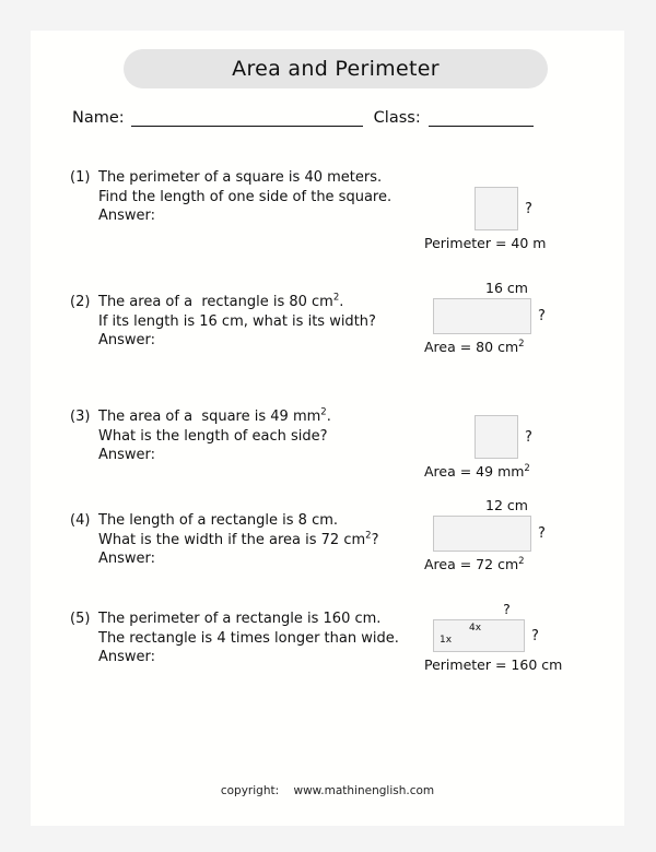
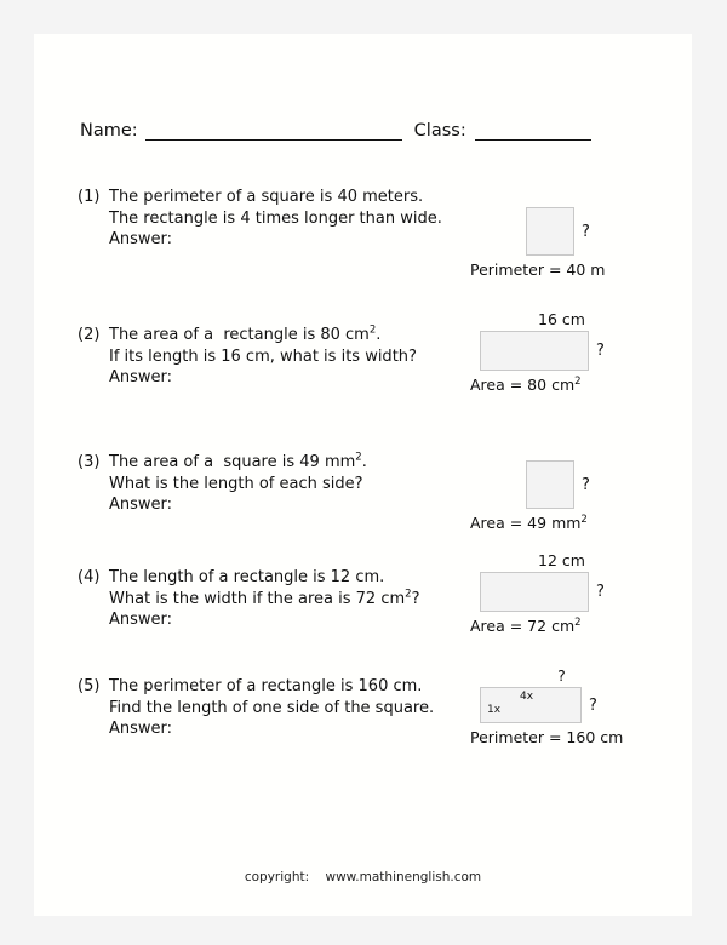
- Area and Perimeter
  Name:
  Class:
  (1) The perimeter of a square is 40 meters.
- Find the length of one side of the square.
+ The rectangle is 4 times longer than wide.
  Answer:
  ?
  Perimeter = 40 m
  (2) The area of a rectangle is 80 cm2.
  If its length is 16 cm, what is its width?
  Answer:
  16 cm
  ?
  Area = 80 cm2
  (3) The area of a square is 49 mm2.
  What is the length of each side?
  Answer:
  ?
  Area = 49 mm2
- (4) The length of a rectangle is 8 cm.
+ (4) The length of a rectangle is 12 cm.
  What is the width if the area is 72 cm2?
  Answer:
  12 cm
  ?
  Area = 72 cm2
  (5) The perimeter of a rectangle is 160 cm.
- The rectangle is 4 times longer than wide.
+ Find the length of one side of the square.
  Answer:
  ?
  1x
  4x
  ?
  Perimeter = 160 cm
  copyright: www.mathinenglish.com
